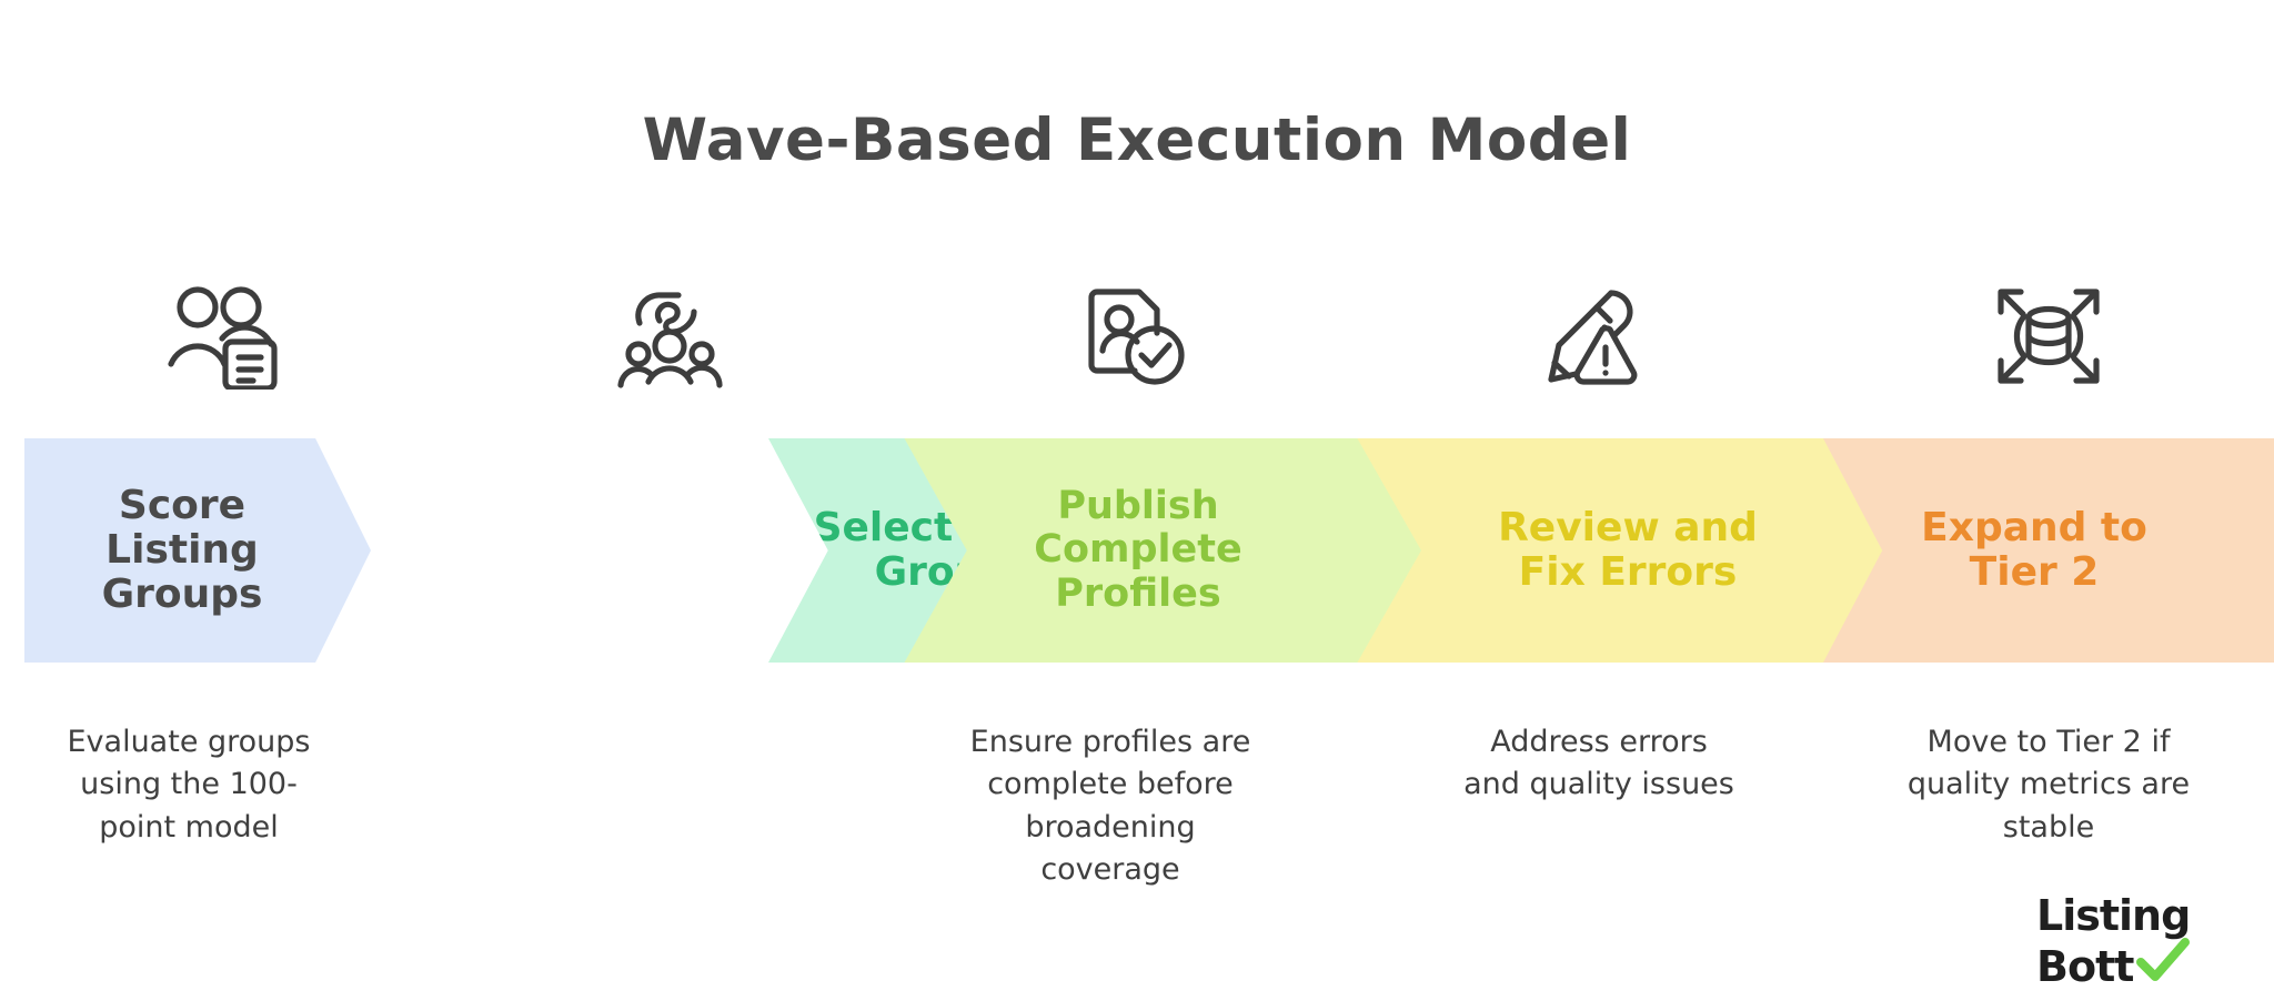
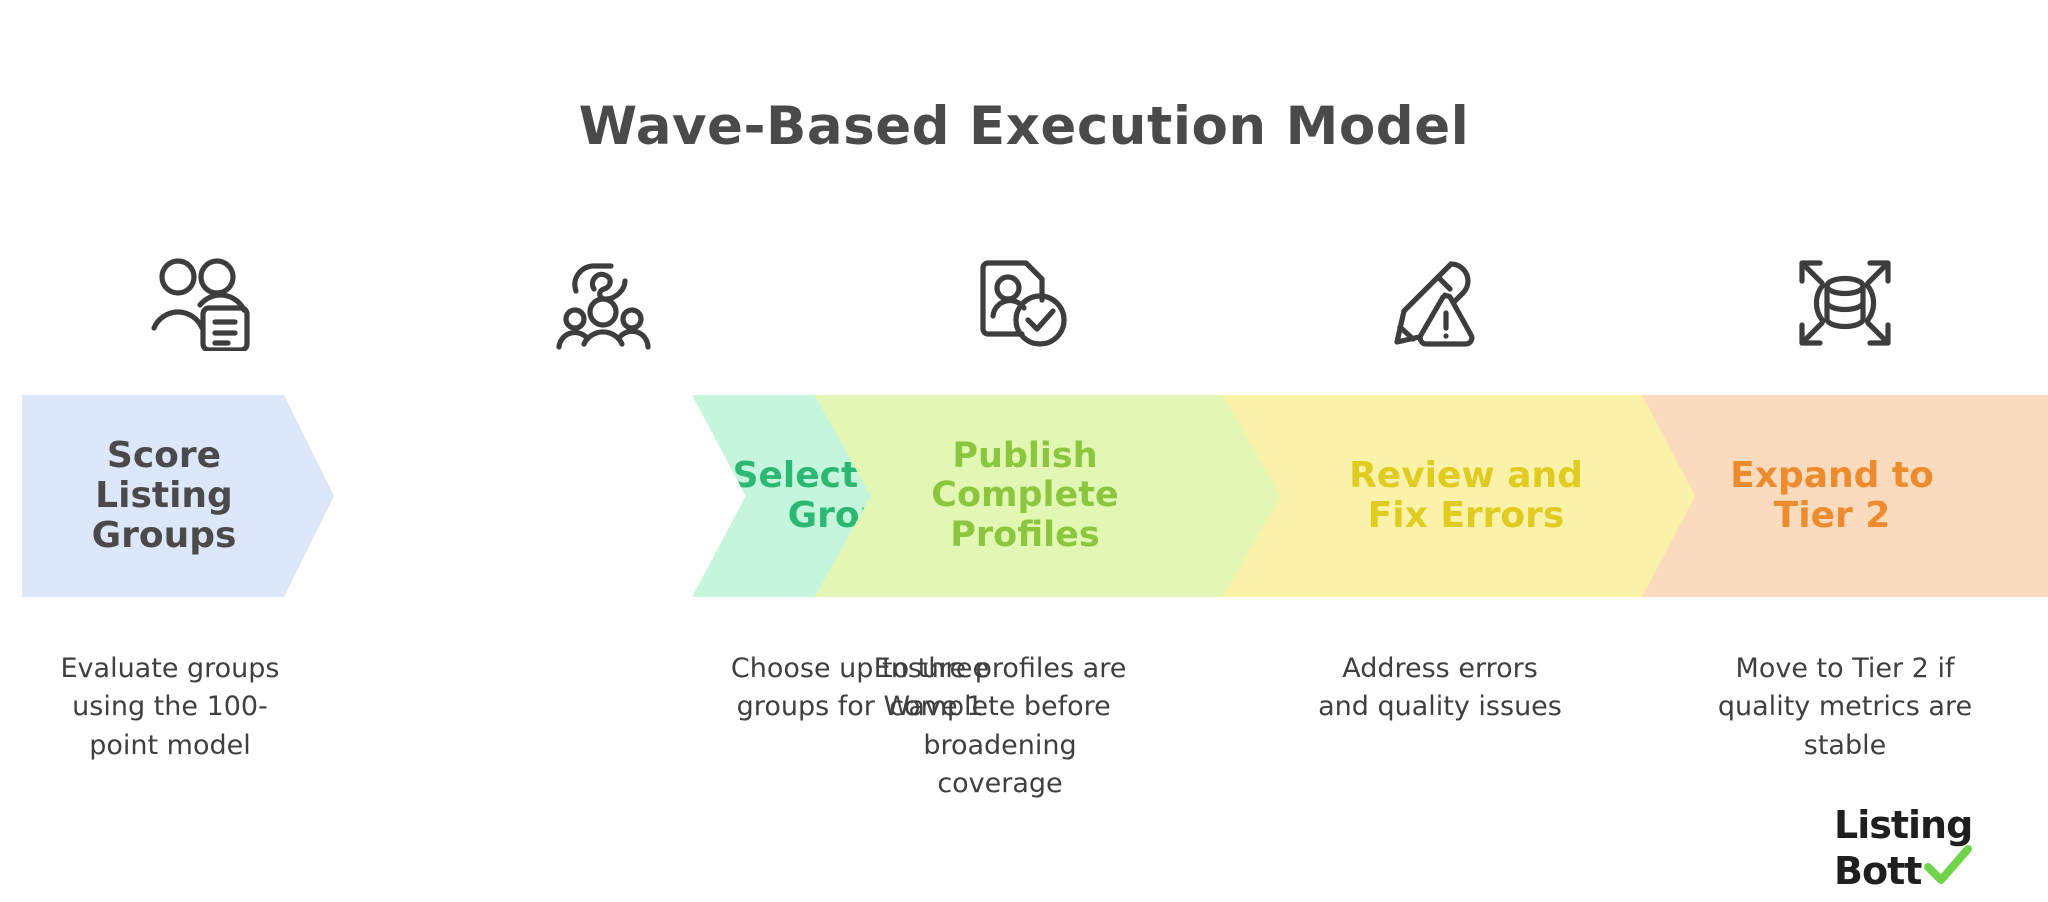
  Wave-Based Execution Model
  Score Listing
  Groups
  Evaluate groups
  using the 100-
  point model
+ Choose up to three
+ groups for Wave 1
  Publish
  Complete
  Profiles
  Ensure profiles are
  complete before
  broadening
  coverage
  Review and
  Fix Errors
  Address errors
  and quality issues
  Expand to
  Tier 2
  Move to Tier 2 if
  quality metrics are
  stable
  Listing
  Bott
